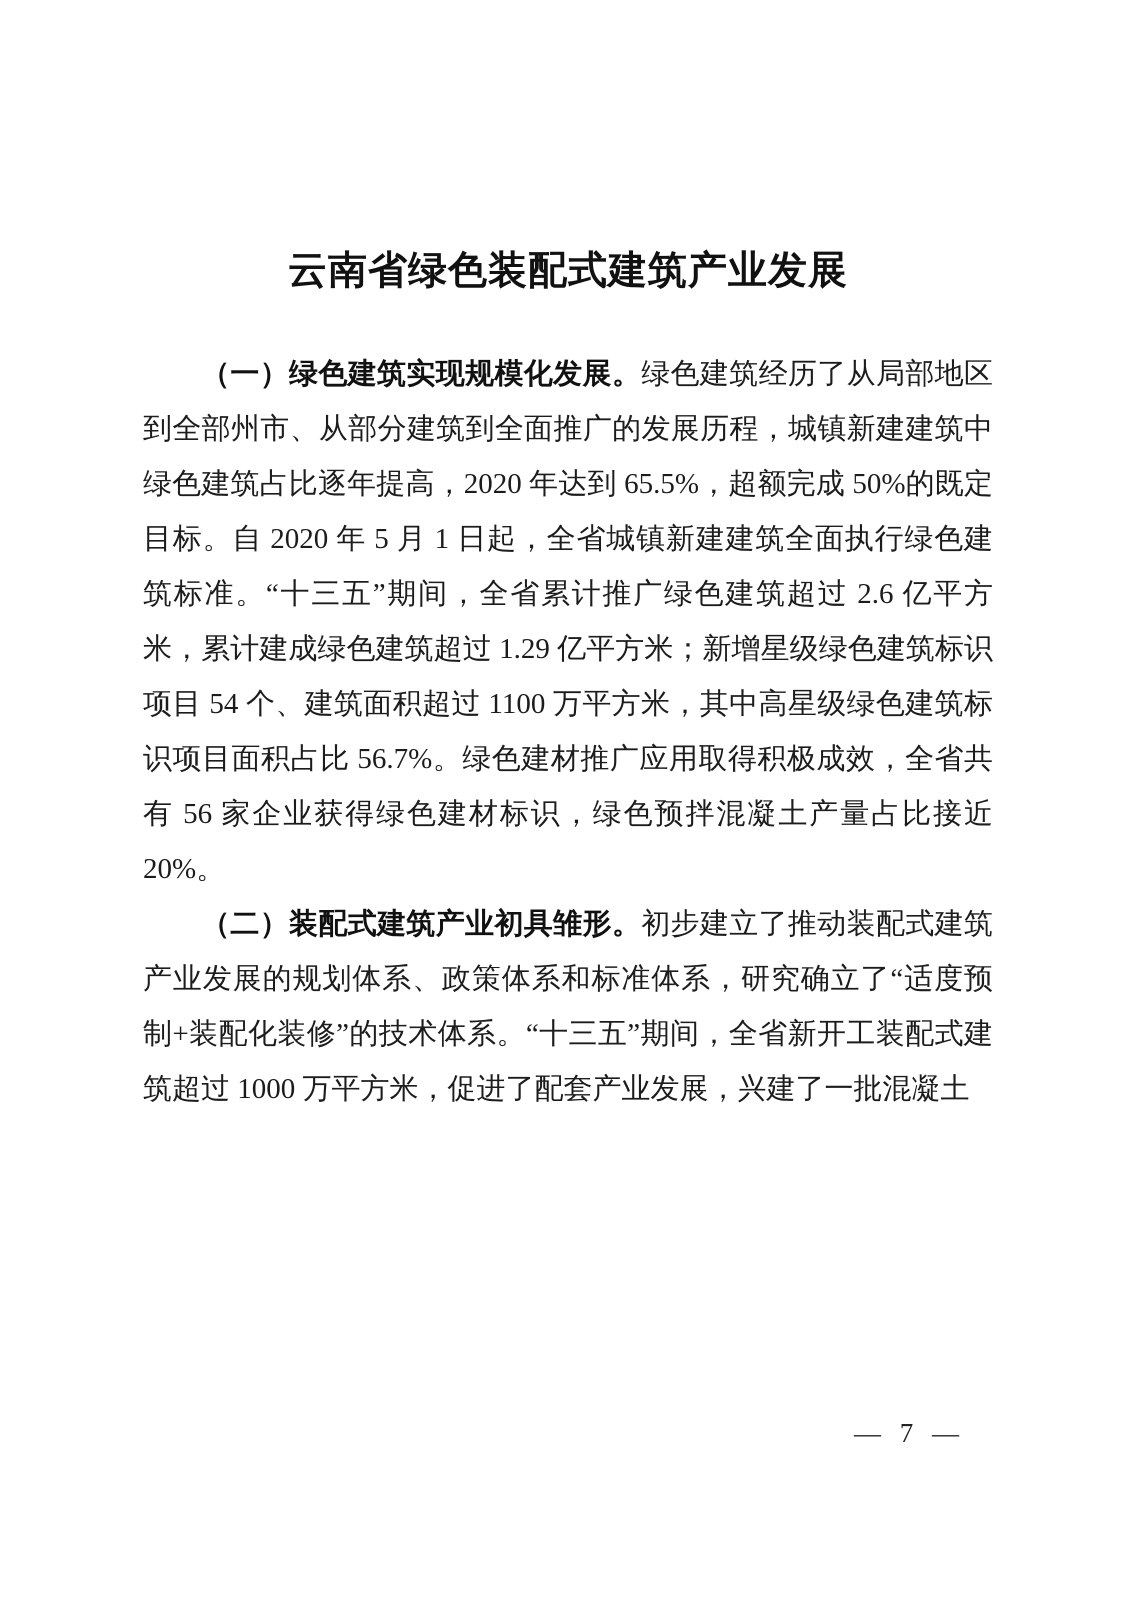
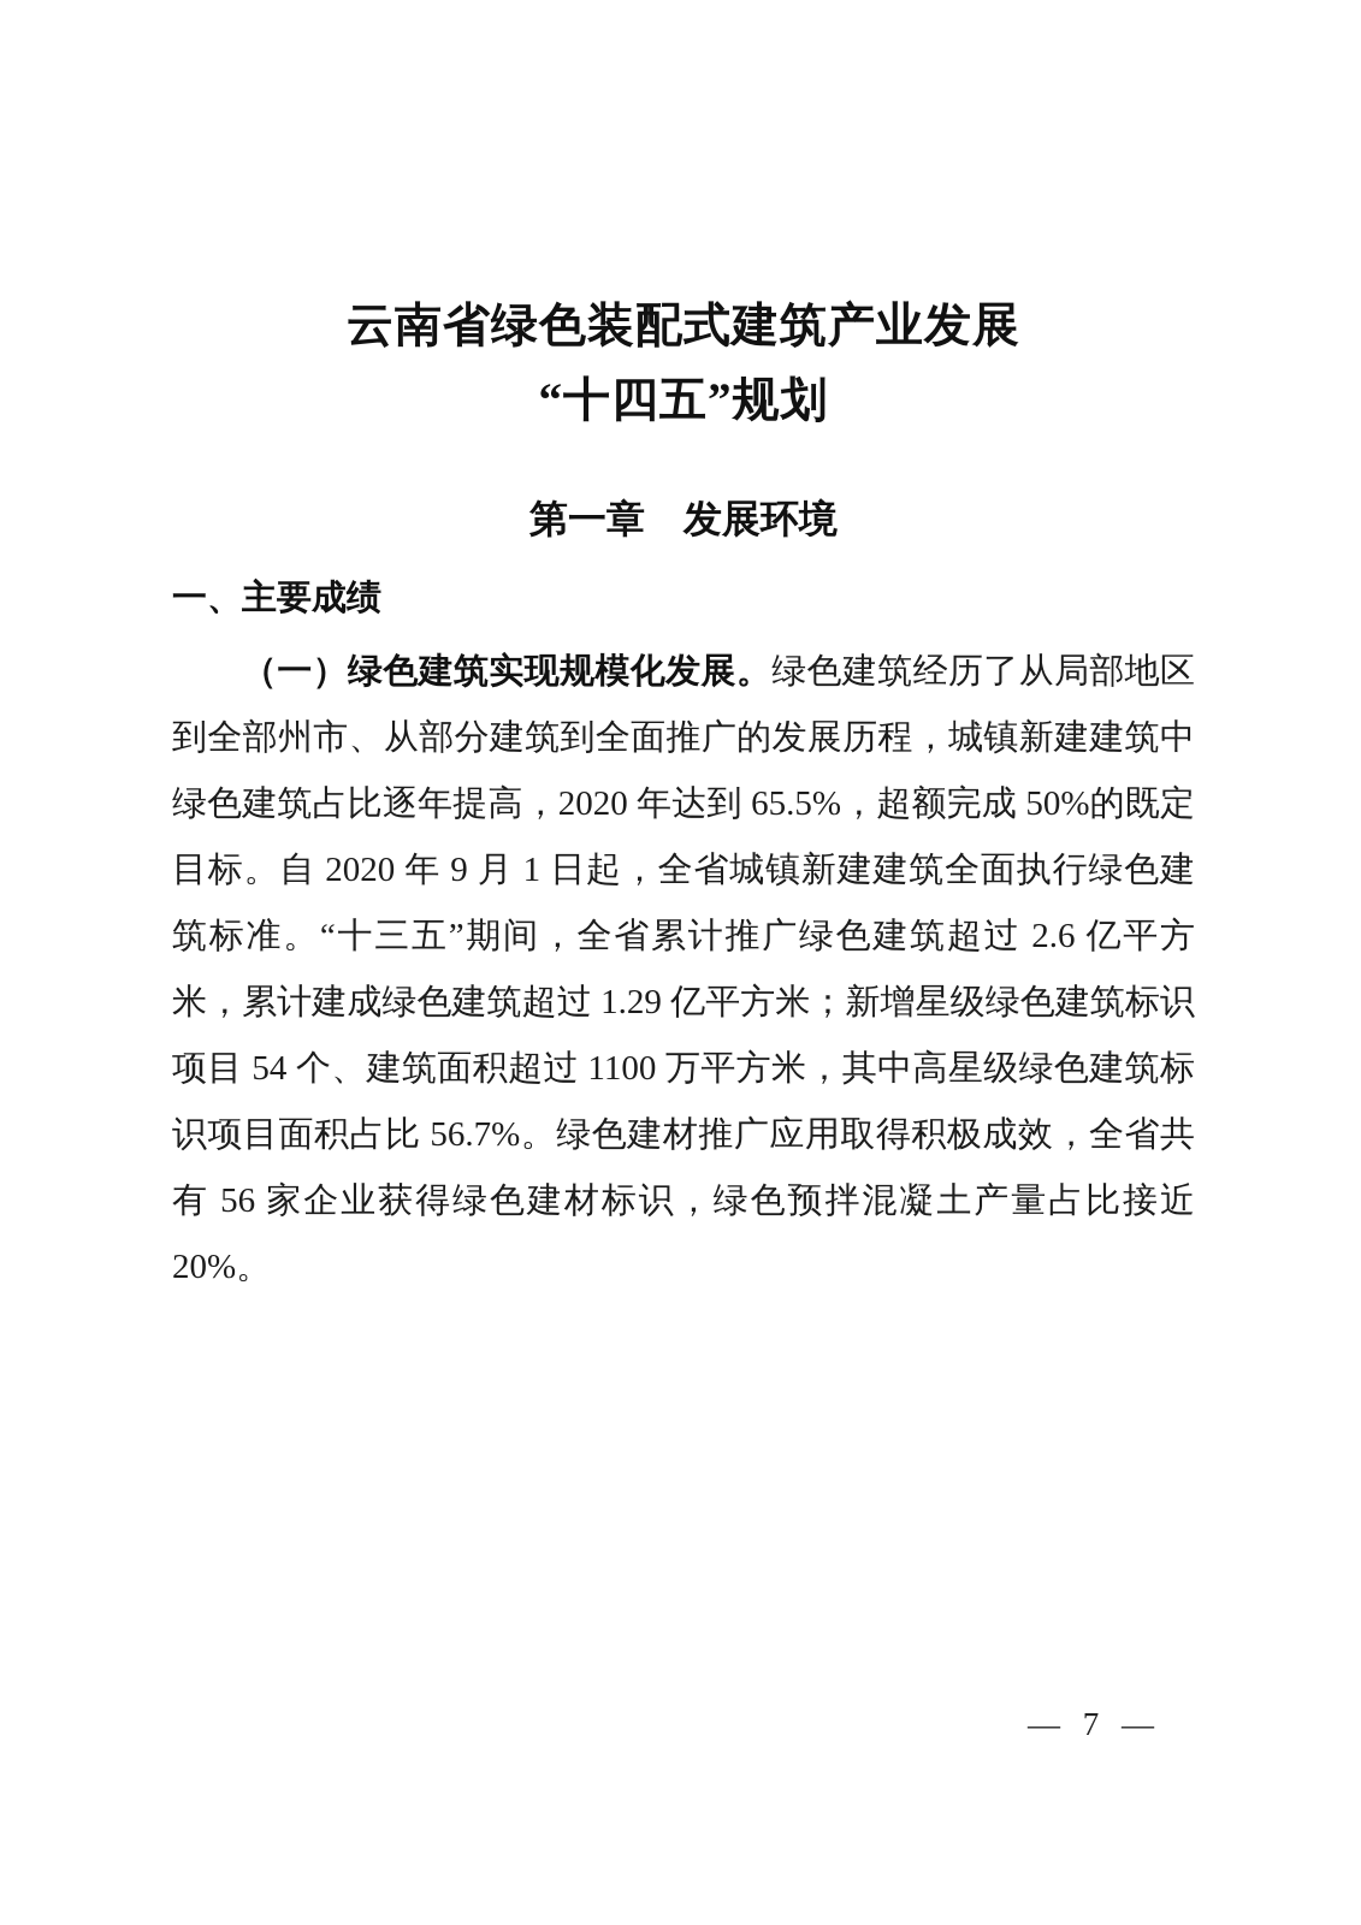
  云南省绿色装配式建筑产业发展
+ “十四五”规划
+ 第一章 发展环境
+ 一、主要成绩
- （一）绿色建筑实现规模化发展。绿色建筑经历了从局部地区到全部州市、从部分建筑到全面推广的发展历程，城镇新建建筑中绿色建筑占比逐年提高，2020 年达到 65.5%，超额完成 50%的既定目标。自 2020 年 5 月 1 日起，全省城镇新建建筑全面执行绿色建筑标准。“十三五”期间，全省累计推广绿色建筑超过 2.6 亿平方米，累计建成绿色建筑超过 1.29 亿平方米；新增星级绿色建筑标识项目 54 个、建筑面积超过 1100 万平方米，其中高星级绿色建筑标识项目面积占比 56.7%。绿色建材推广应用取得积极成效，全省共有 56 家企业获得绿色建材标识，绿色预拌混凝土产量占比接近 20%。
+ （一）绿色建筑实现规模化发展。绿色建筑经历了从局部地区到全部州市、从部分建筑到全面推广的发展历程，城镇新建建筑中绿色建筑占比逐年提高，2020 年达到 65.5%，超额完成 50%的既定目标。自 2020 年 9 月 1 日起，全省城镇新建建筑全面执行绿色建筑标准。“十三五”期间，全省累计推广绿色建筑超过 2.6 亿平方米，累计建成绿色建筑超过 1.29 亿平方米；新增星级绿色建筑标识项目 54 个、建筑面积超过 1100 万平方米，其中高星级绿色建筑标识项目面积占比 56.7%。绿色建材推广应用取得积极成效，全省共有 56 家企业获得绿色建材标识，绿色预拌混凝土产量占比接近 20%。
- （二）装配式建筑产业初具雏形。初步建立了推动装配式建筑产业发展的规划体系、政策体系和标准体系，研究确立了“适度预制+装配化装修”的技术体系。“十三五”期间，全省新开工装配式建筑超过 1000 万平方米，促进了配套产业发展，兴建了一批混凝土
  — 7 —
